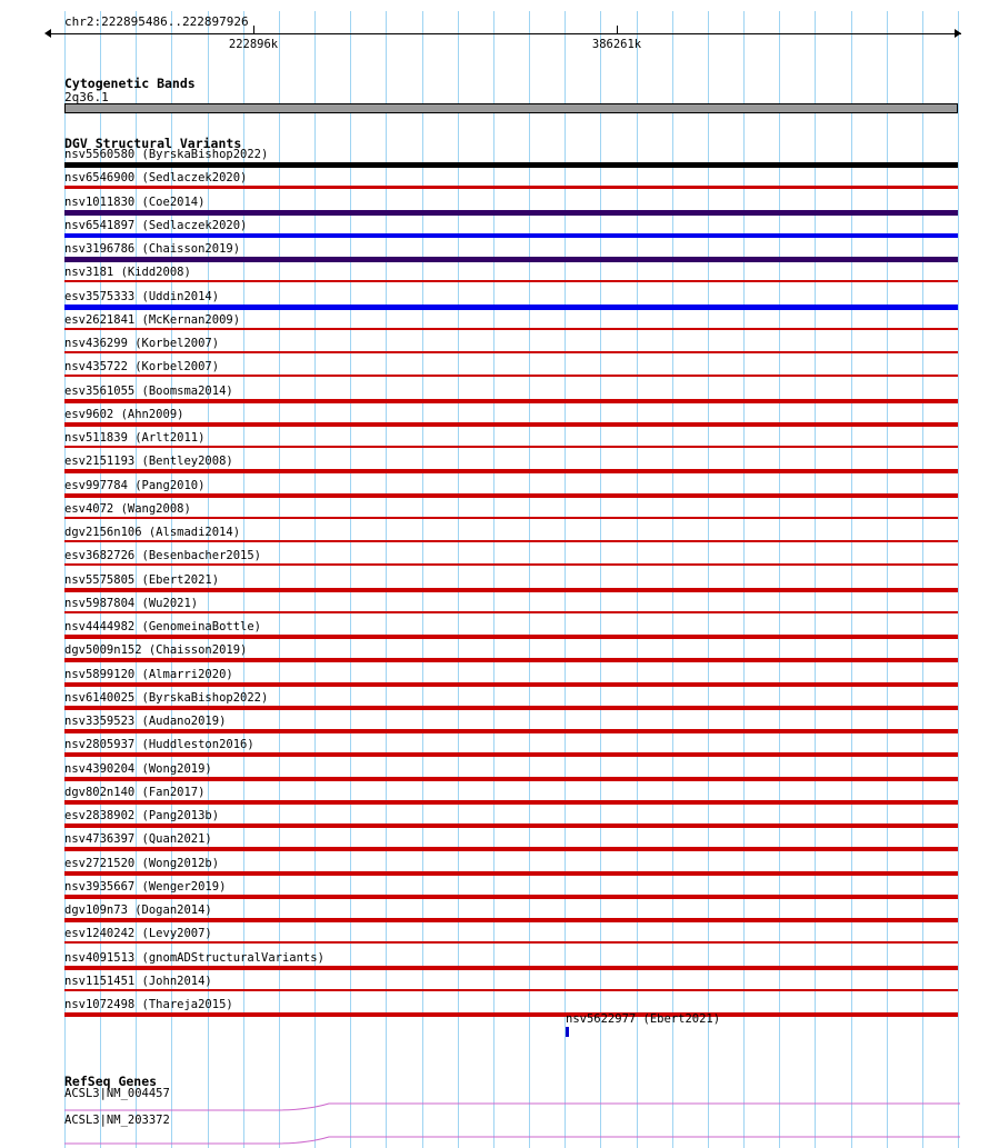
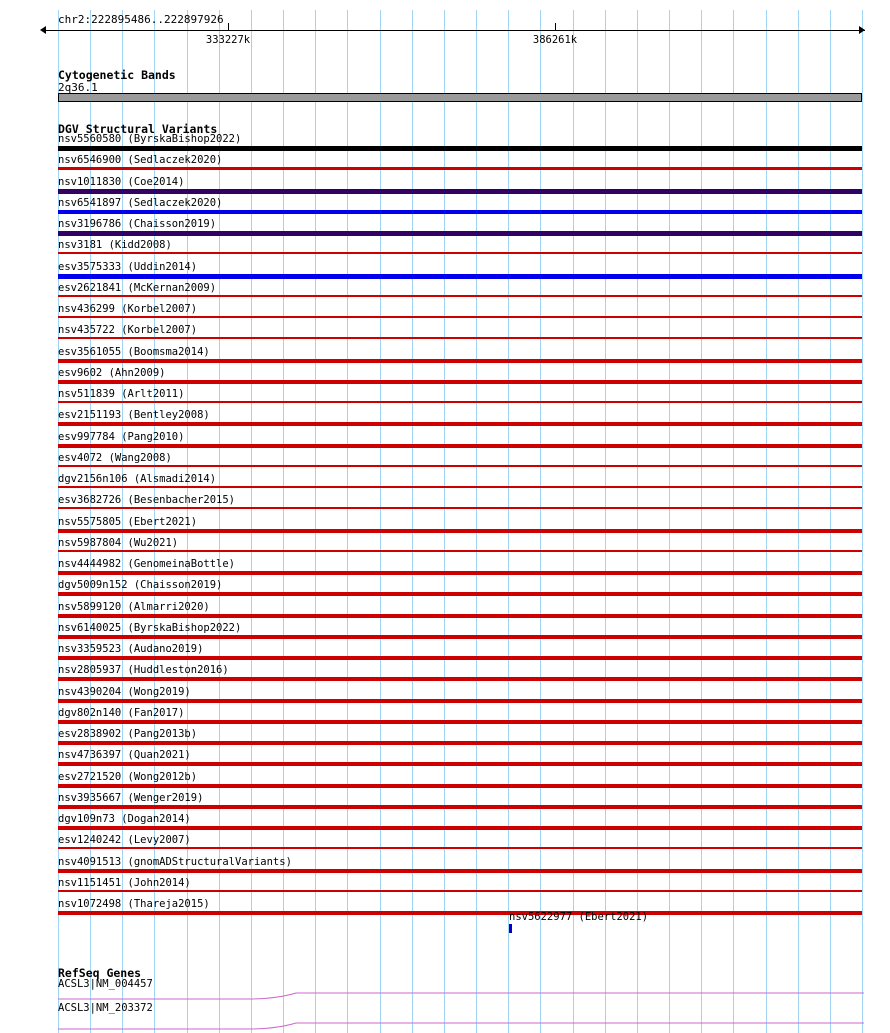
  chr2:222895486..222897926
- 222896k
+ 333227k
  386261k
  Cytogenetic Bands
  2q36.1
  DGV Structural Variants
  nsv5560580 (ByrskaBishop2022)
  nsv6546900 (Sedlaczek2020)
  nsv1011830 (Coe2014)
  nsv6541897 (Sedlaczek2020)
  nsv3196786 (Chaisson2019)
  nsv3181 (Kidd2008)
  esv3575333 (Uddin2014)
  esv2621841 (McKernan2009)
  nsv436299 (Korbel2007)
  nsv435722 (Korbel2007)
  esv3561055 (Boomsma2014)
  esv9602 (Ahn2009)
  nsv511839 (Arlt2011)
  esv2151193 (Bentley2008)
  esv997784 (Pang2010)
  esv4072 (Wang2008)
  dgv2156n106 (Alsmadi2014)
  esv3682726 (Besenbacher2015)
  nsv5575805 (Ebert2021)
  nsv5987804 (Wu2021)
  nsv4444982 (GenomeinaBottle)
  dgv5009n152 (Chaisson2019)
  nsv5899120 (Almarri2020)
  nsv6140025 (ByrskaBishop2022)
  nsv3359523 (Audano2019)
  nsv2805937 (Huddleston2016)
  nsv4390204 (Wong2019)
  dgv802n140 (Fan2017)
  esv2838902 (Pang2013b)
  nsv4736397 (Quan2021)
  esv2721520 (Wong2012b)
  nsv3935667 (Wenger2019)
  dgv109n73 (Dogan2014)
  esv1240242 (Levy2007)
  nsv4091513 (gnomADStructuralVariants)
  nsv1151451 (John2014)
  nsv1072498 (Thareja2015)
  nsv5622977 (Ebert2021)
  RefSeq Genes
  ACSL3|NM_004457
  ACSL3|NM_203372
